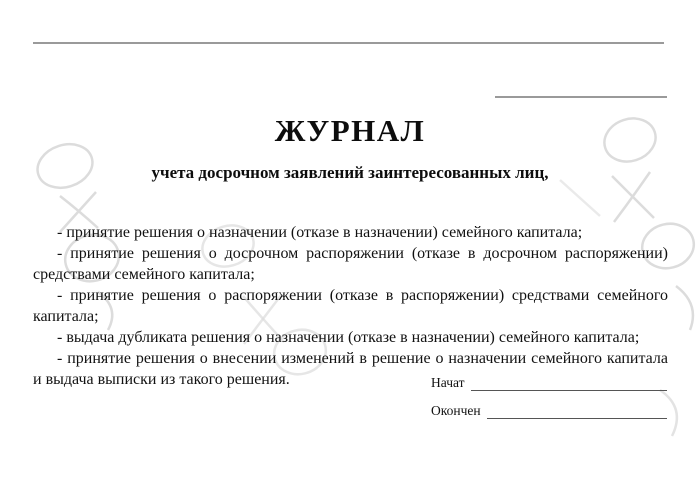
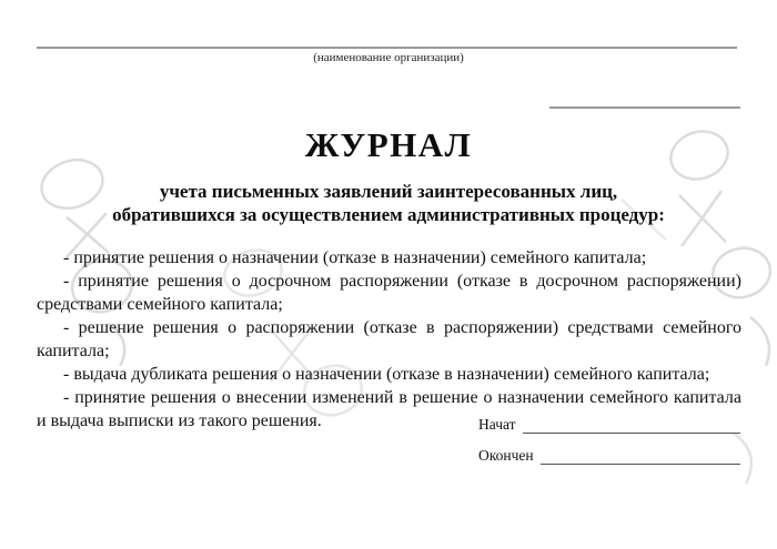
+ (наименование организации)
  ЖУРНАЛ
- учета досрочном заявлений заинтересованных лиц,
+ учета письменных заявлений заинтересованных лиц,
+ обратившихся за осуществлением административных процедур:
  - принятие решения о назначении (отказе в назначении) семейного капитала;
  - принятие решения о досрочном распоряжении (отказе в досрочном распоряжении) средствами семейного капитала;
- - принятие решения о распоряжении (отказе в распоряжении) средствами семейного капитала;
+ - решение решения о распоряжении (отказе в распоряжении) средствами семейного капитала;
  - выдача дубликата решения о назначении (отказе в назначении) семейного капитала;
  - принятие решения о внесении изменений в решение о назначении семейного капитала и выдача выписки из такого решения.
  Начат
  Окончен
